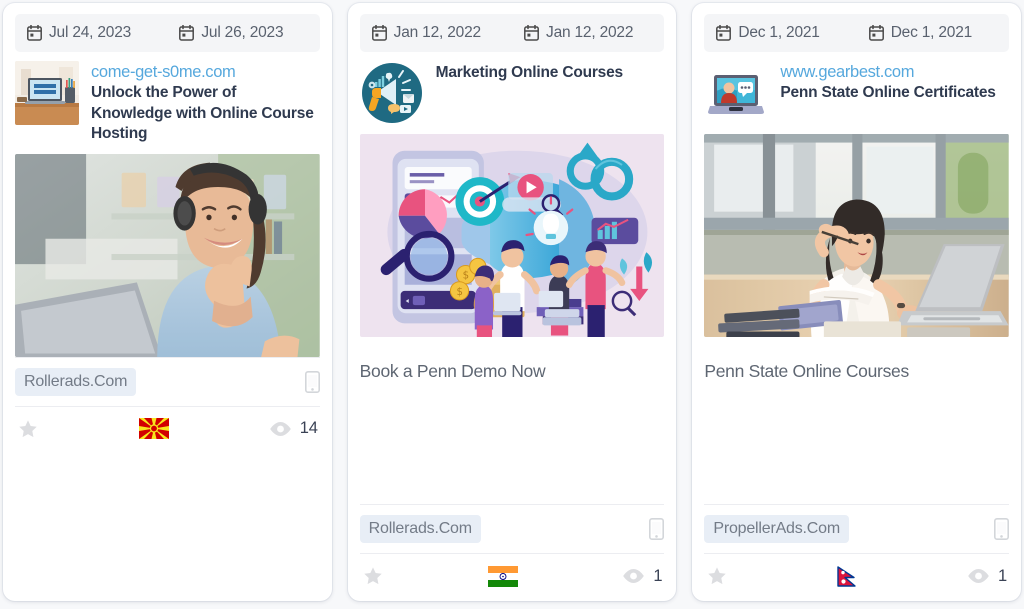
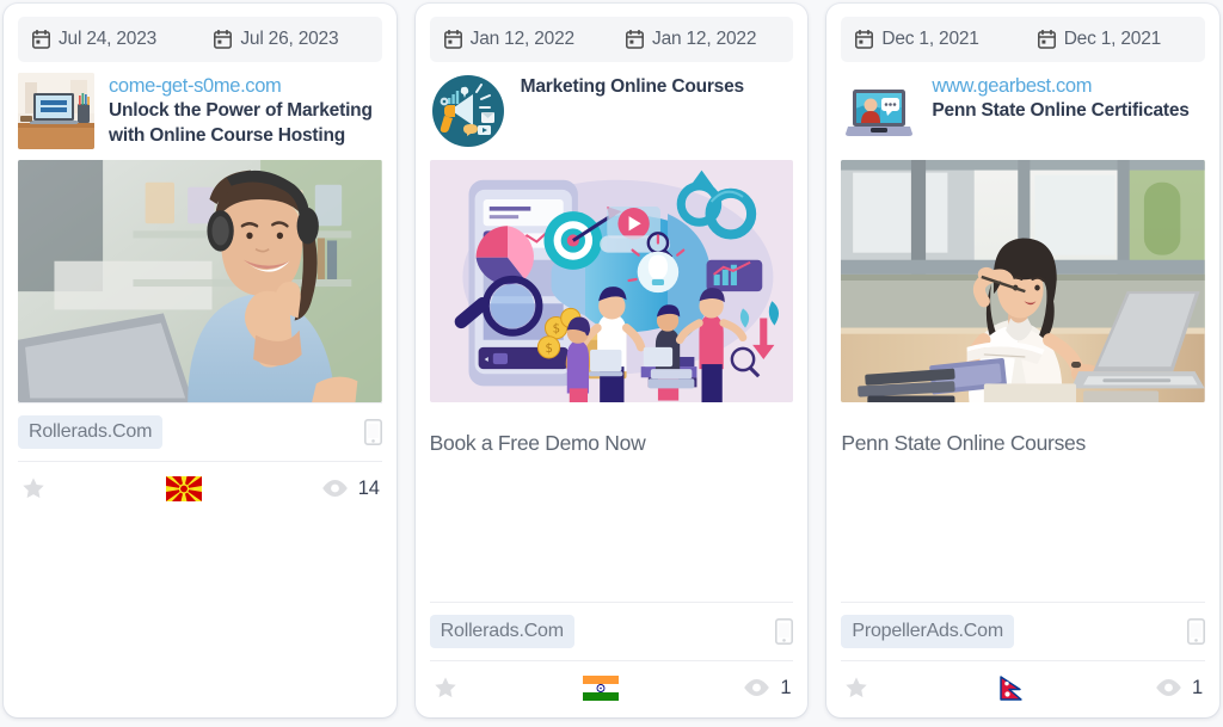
  Jul 24, 2023
  Jul 26, 2023
  come-get-s0me.com
- Unlock the Power of Knowledge with Online Course Hosting
+ Unlock the Power of Marketing with Online Course Hosting
  Rollerads.Com
  14
  Jan 12, 2022
  Jan 12, 2022
  Marketing Online Courses
  $
  $
- Book a Penn Demo Now
+ Book a Free Demo Now
  Rollerads.Com
  1
  Dec 1, 2021
  Dec 1, 2021
  www.gearbest.com
  Penn State Online Certificates
  Penn State Online Courses
  PropellerAds.Com
  1
